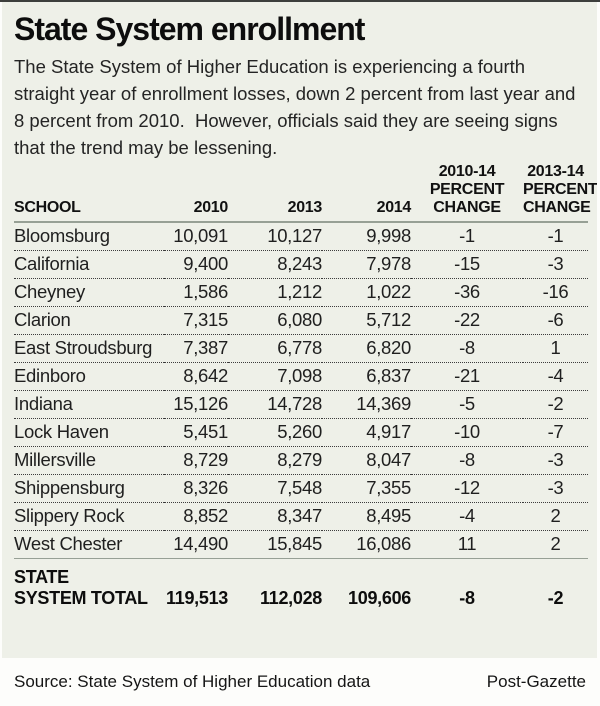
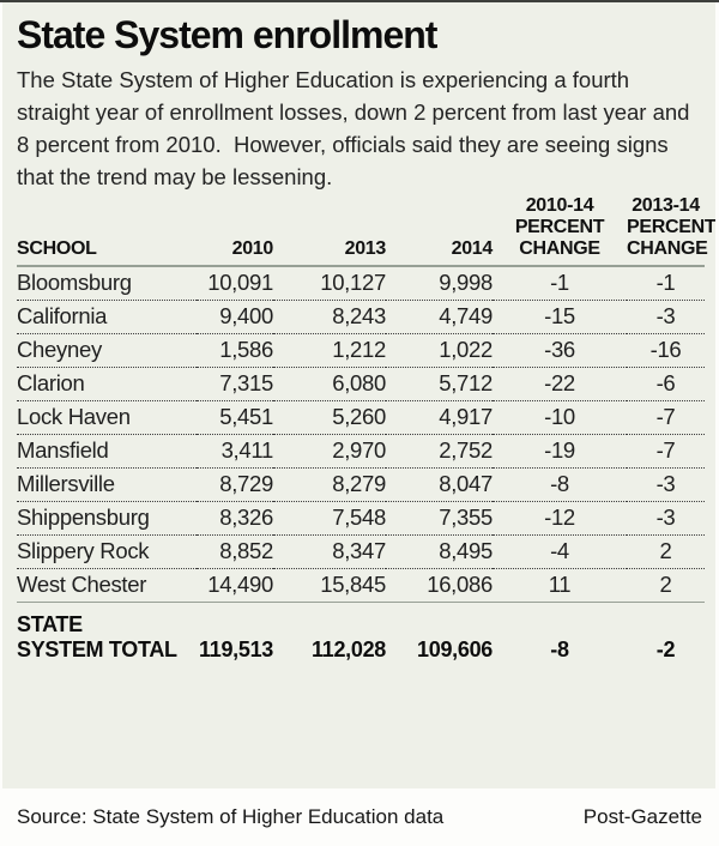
  State System enrollment
  The State System of Higher Education is experiencing a fourth straight year of enrollment losses, down 2 percent from last year and 8 percent from 2010. However, officials said they are seeing signs that the trend may be lessening.
  SCHOOL	2010	2013	2014	2010-14PERCENTCHANGE	2013-14PERCENTCHANGE
  Bloomsburg	10,091	10,127	9,998	-1	-1
- California	9,400	8,243	7,978	-15	-3
+ California	9,400	8,243	4,749	-15	-3
  Cheyney	1,586	1,212	1,022	-36	-16
  Clarion	7,315	6,080	5,712	-22	-6
- East Stroudsburg	7,387	6,778	6,820	-8	1
- Edinboro	8,642	7,098	6,837	-21	-4
- Indiana	15,126	14,728	14,369	-5	-2
  Lock Haven	5,451	5,260	4,917	-10	-7
+ Mansfield	3,411	2,970	2,752	-19	-7
  Millersville	8,729	8,279	8,047	-8	-3
  Shippensburg	8,326	7,548	7,355	-12	-3
  Slippery Rock	8,852	8,347	8,495	-4	2
  West Chester	14,490	15,845	16,086	11	2
  STATESYSTEM TOTAL	119,513	112,028	109,606	-8	-2
  Source: State System of Higher Education data
  Post-Gazette
